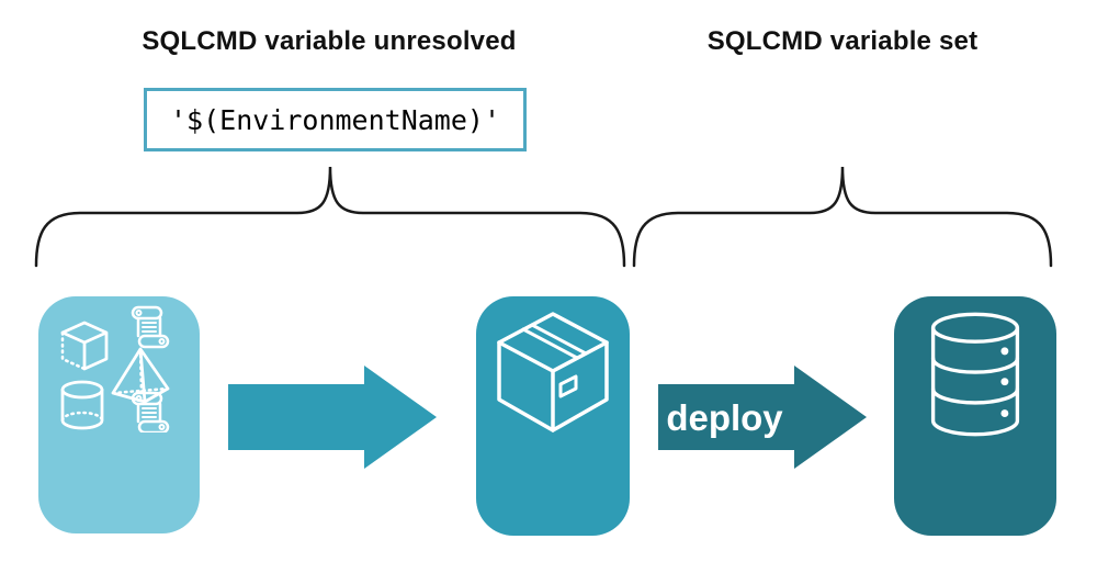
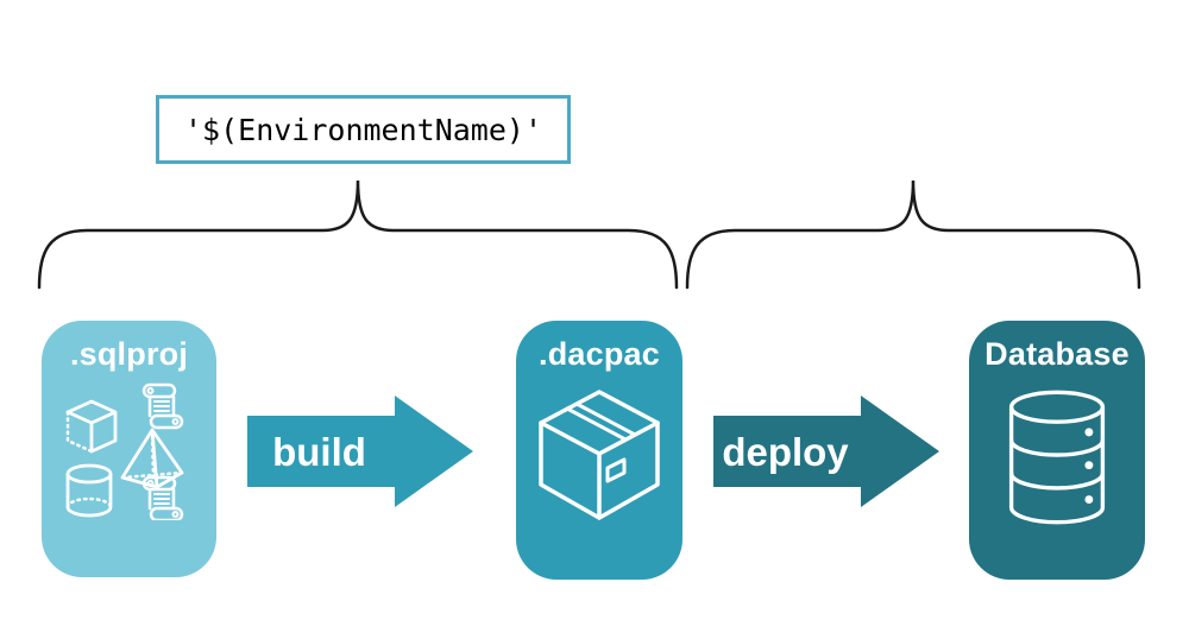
- SQLCMD variable unresolved
- SQLCMD variable set
  '$(EnvironmentName)'
+ .sqlproj
+ build
+ .dacpac
  deploy
+ Database
